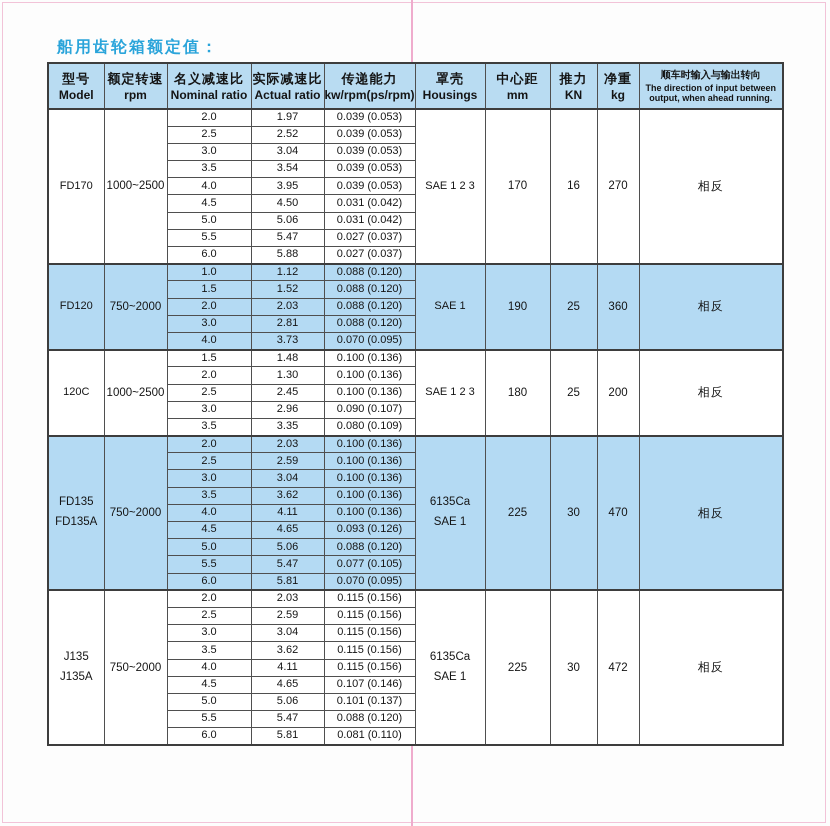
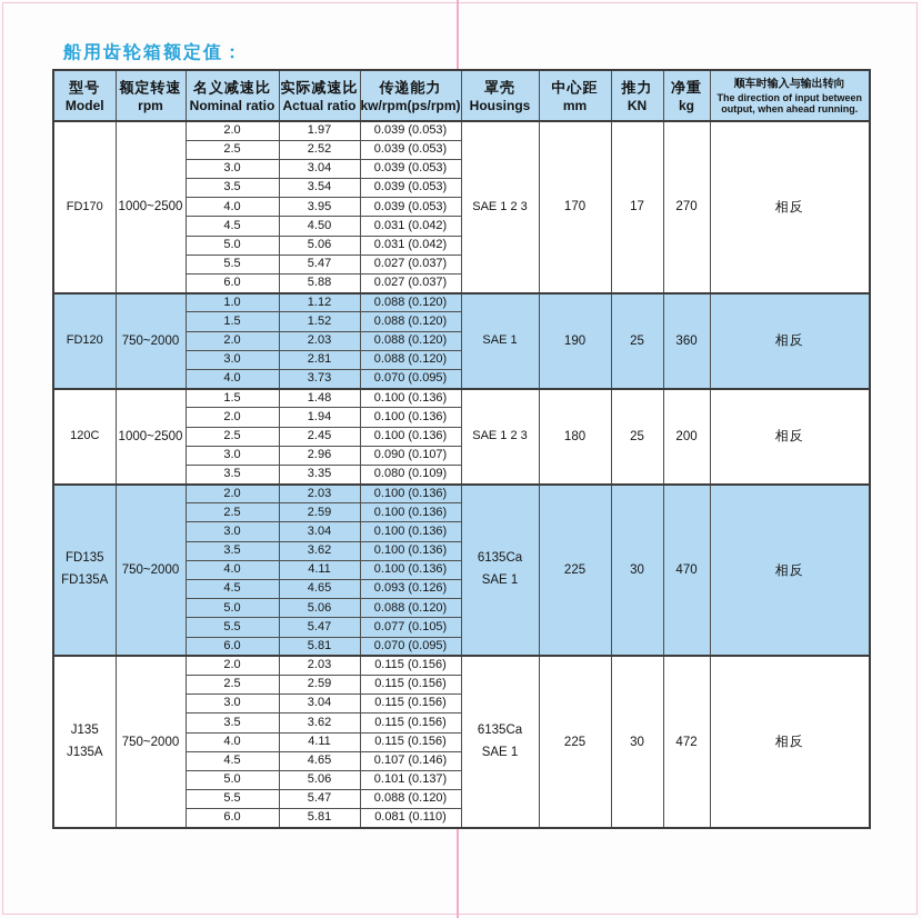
  船用齿轮箱额定值：
  型号 Model	额定转速 rpm	名义减速比 Nominal ratio	实际减速比 Actual ratio	传递能力 kw/rpm(ps/rpm)	罩壳 Housings	中心距 mm	推力 KN	净重 kg	顺车时输入与输出转向 The direction of input between output, when ahead running.
- FD170	1000~2500	2.0	1.97	0.039 (0.053)	SAE 1 2 3	170	16	270	相反
+ FD170	1000~2500	2.0	1.97	0.039 (0.053)	SAE 1 2 3	170	17	270	相反
  2.5	2.52	0.039 (0.053)
  3.0	3.04	0.039 (0.053)
  3.5	3.54	0.039 (0.053)
  4.0	3.95	0.039 (0.053)
  4.5	4.50	0.031 (0.042)
  5.0	5.06	0.031 (0.042)
  5.5	5.47	0.027 (0.037)
  6.0	5.88	0.027 (0.037)
  FD120	750~2000	1.0	1.12	0.088 (0.120)	SAE 1	190	25	360	相反
  1.5	1.52	0.088 (0.120)
  2.0	2.03	0.088 (0.120)
  3.0	2.81	0.088 (0.120)
  4.0	3.73	0.070 (0.095)
  120C	1000~2500	1.5	1.48	0.100 (0.136)	SAE 1 2 3	180	25	200	相反
- 2.0	1.30	0.100 (0.136)
+ 2.0	1.94	0.100 (0.136)
  2.5	2.45	0.100 (0.136)
  3.0	2.96	0.090 (0.107)
  3.5	3.35	0.080 (0.109)
  FD135FD135A	750~2000	2.0	2.03	0.100 (0.136)	6135CaSAE 1	225	30	470	相反
  2.5	2.59	0.100 (0.136)
  3.0	3.04	0.100 (0.136)
  3.5	3.62	0.100 (0.136)
  4.0	4.11	0.100 (0.136)
  4.5	4.65	0.093 (0.126)
  5.0	5.06	0.088 (0.120)
  5.5	5.47	0.077 (0.105)
  6.0	5.81	0.070 (0.095)
  J135J135A	750~2000	2.0	2.03	0.115 (0.156)	6135CaSAE 1	225	30	472	相反
  2.5	2.59	0.115 (0.156)
  3.0	3.04	0.115 (0.156)
  3.5	3.62	0.115 (0.156)
  4.0	4.11	0.115 (0.156)
  4.5	4.65	0.107 (0.146)
  5.0	5.06	0.101 (0.137)
  5.5	5.47	0.088 (0.120)
  6.0	5.81	0.081 (0.110)
